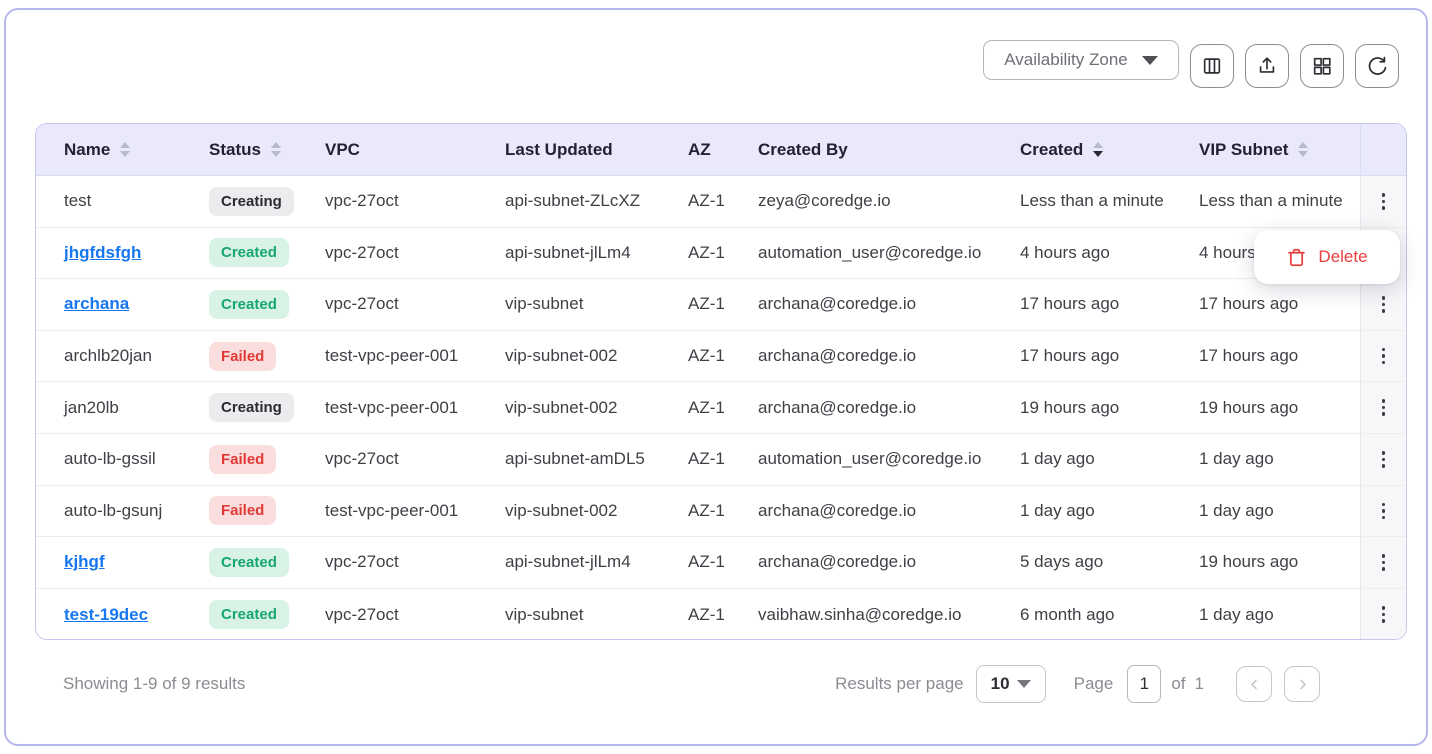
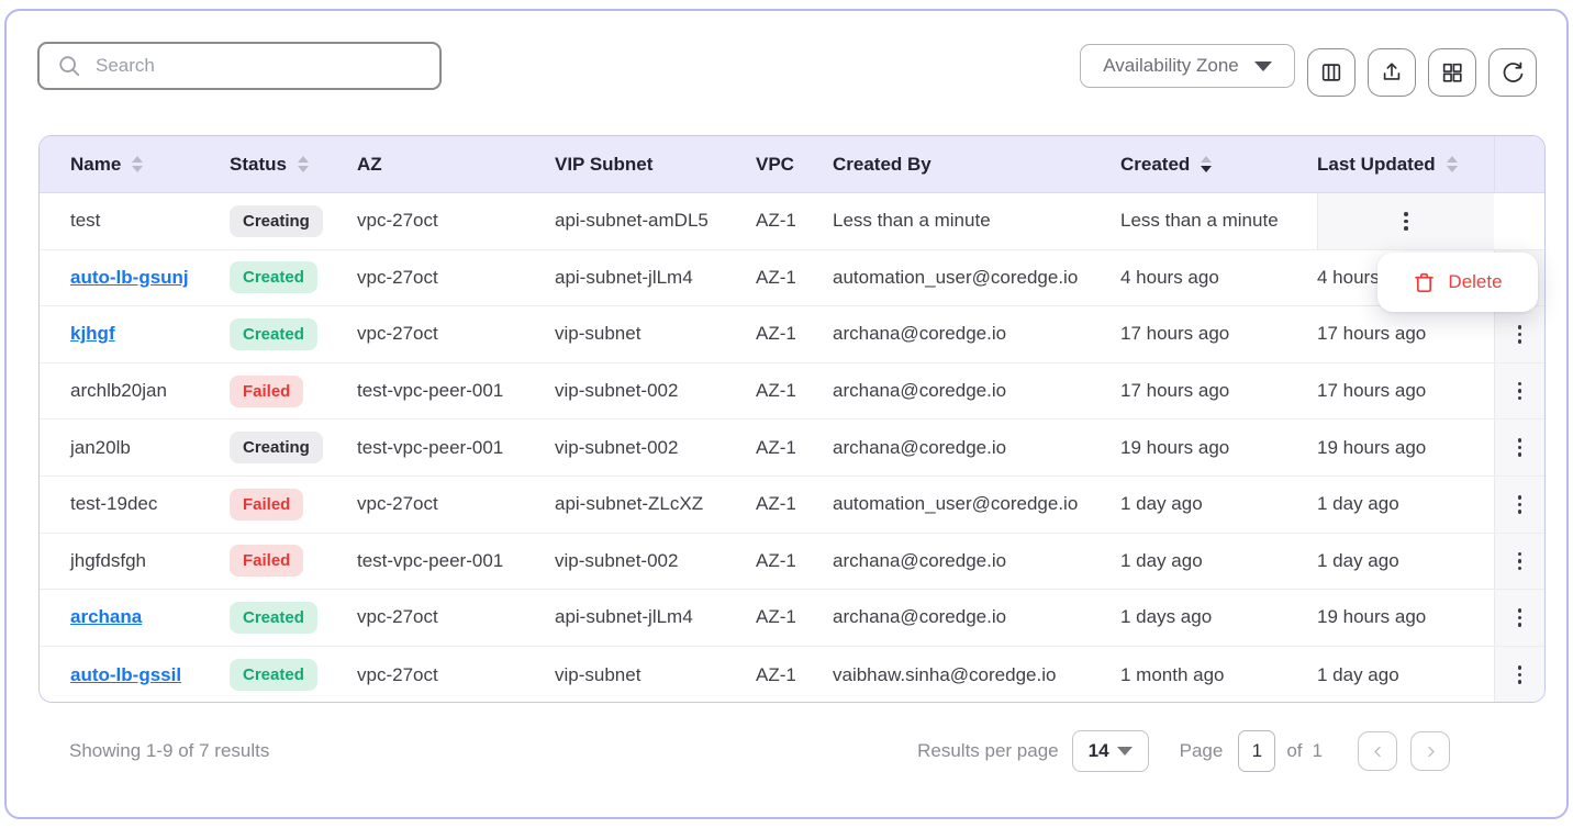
+ Search
  Availability Zone
  Name
  Status
- VPC
+ AZ
- Last Updated
+ VIP Subnet
- AZ
+ VPC
  Created By
  Created
- VIP Subnet
+ Last Updated
  test
  Creating
  vpc-27oct
- api-subnet-ZLcXZ
+ api-subnet-amDL5
  AZ-1
- zeya@coredge.io
  Less than a minute
  Less than a minute
- jhgfdsfgh
+ auto-lb-gsunj
  Created
  vpc-27oct
  api-subnet-jlLm4
  AZ-1
  automation_user@coredge.io
  4 hours ago
- archana
+ kjhgf
  Created
  vpc-27oct
  vip-subnet
  AZ-1
  archana@coredge.io
  17 hours ago
  17 hours ago
  archlb20jan
  Failed
  test-vpc-peer-001
  vip-subnet-002
  AZ-1
  archana@coredge.io
  17 hours ago
  17 hours ago
  jan20lb
  Creating
  test-vpc-peer-001
  vip-subnet-002
  AZ-1
  archana@coredge.io
  19 hours ago
  19 hours ago
- auto-lb-gssil
+ test-19dec
  Failed
  vpc-27oct
- api-subnet-amDL5
+ api-subnet-ZLcXZ
  AZ-1
  automation_user@coredge.io
  1 day ago
  1 day ago
- auto-lb-gsunj
+ jhgfdsfgh
  Failed
  test-vpc-peer-001
  vip-subnet-002
  AZ-1
  archana@coredge.io
  1 day ago
  1 day ago
- kjhgf
+ archana
  Created
  vpc-27oct
  api-subnet-jlLm4
  AZ-1
  archana@coredge.io
- 5 days ago
+ 1 days ago
  19 hours ago
- test-19dec
+ auto-lb-gssil
  Created
  vpc-27oct
  vip-subnet
  AZ-1
  vaibhaw.sinha@coredge.io
- 6 month ago
+ 1 month ago
  1 day ago
  Delete
- Showing 1-9 of 9 results
+ Showing 1-9 of 7 results
  Results per page
- 10
+ 14
  Page
  1
  of
  1
